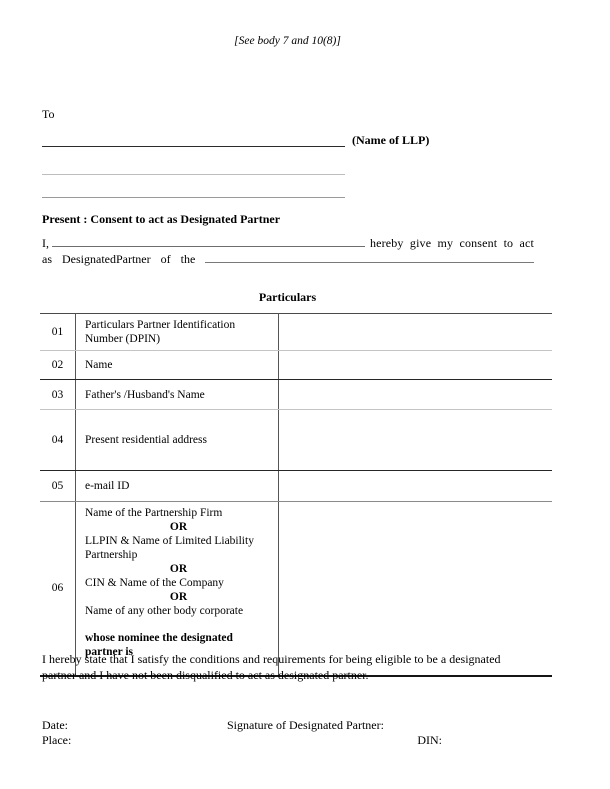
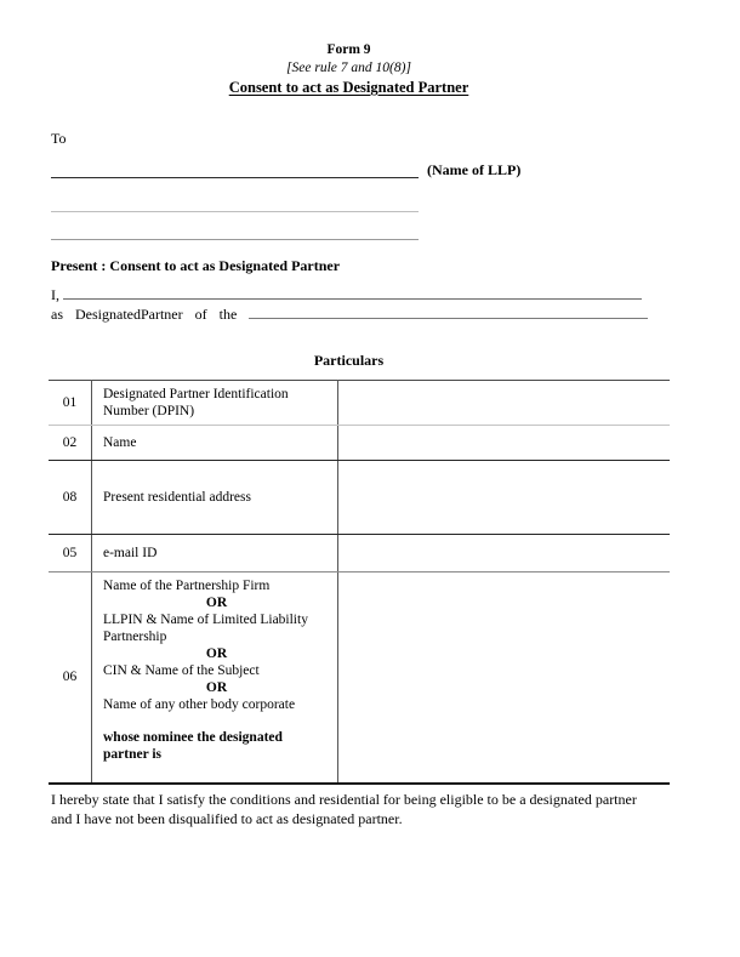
+ Form 9
- [See body 7 and 10(8)]
+ [See rule 7 and 10(8)]
+ Consent to act as Designated Partner
  To
  (Name of LLP)
  Present : Consent to act as Designated Partner
  I,
- hereby give my consent to act
  as DesignatedPartner of the
  Particulars
- 01	Particulars Partner Identification Number (DPIN)
+ 01	Designated Partner Identification Number (DPIN)
  02	Name
- 03	Father's /Husband's Name
- 04	Present residential address
+ 08	Present residential address
  05	e-mail ID
- 06	Name of the Partnership Firm OR LLPIN & Name of Limited Liability Partnership OR CIN & Name of the Company OR Name of any other body corporate whose nominee the designated partner is
+ 06	Name of the Partnership Firm OR LLPIN & Name of Limited Liability Partnership OR CIN & Name of the Subject OR Name of any other body corporate whose nominee the designated partner is
- I hereby state that I satisfy the conditions and requirements for being eligible to be a designated partner and I have not been disqualified to act as designated partner.
+ I hereby state that I satisfy the conditions and residential for being eligible to be a designated partner and I have not been disqualified to act as designated partner.
- Date:
- Signature of Designated Partner:
- Place:
- DIN:
